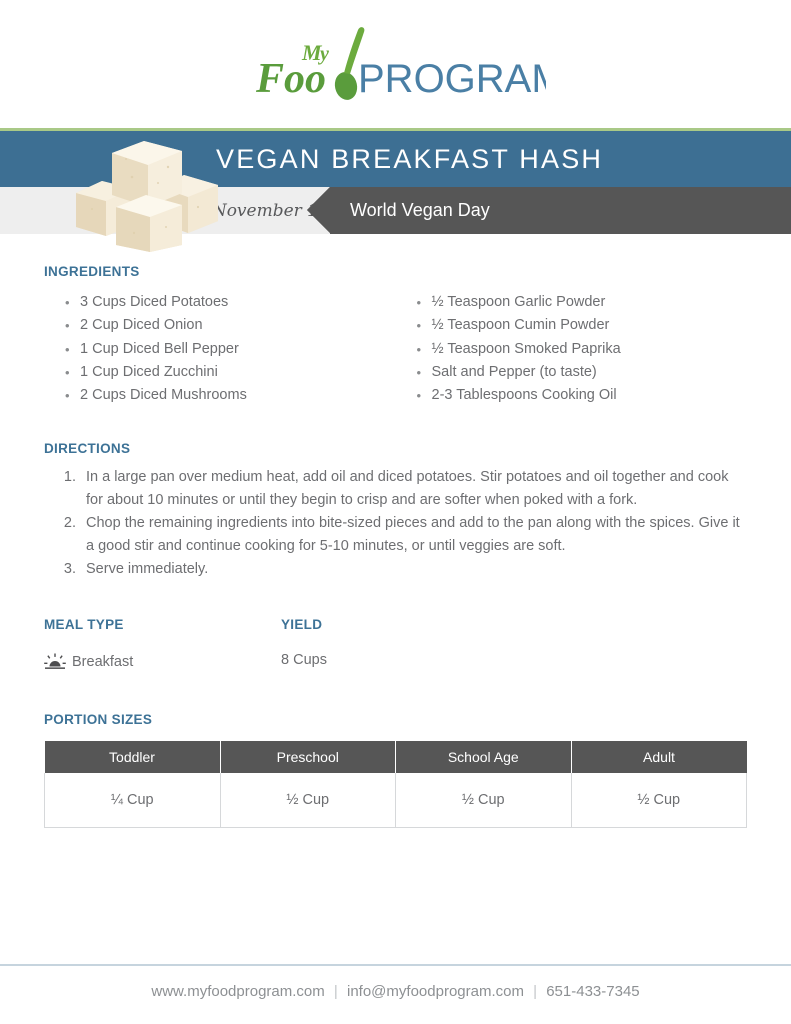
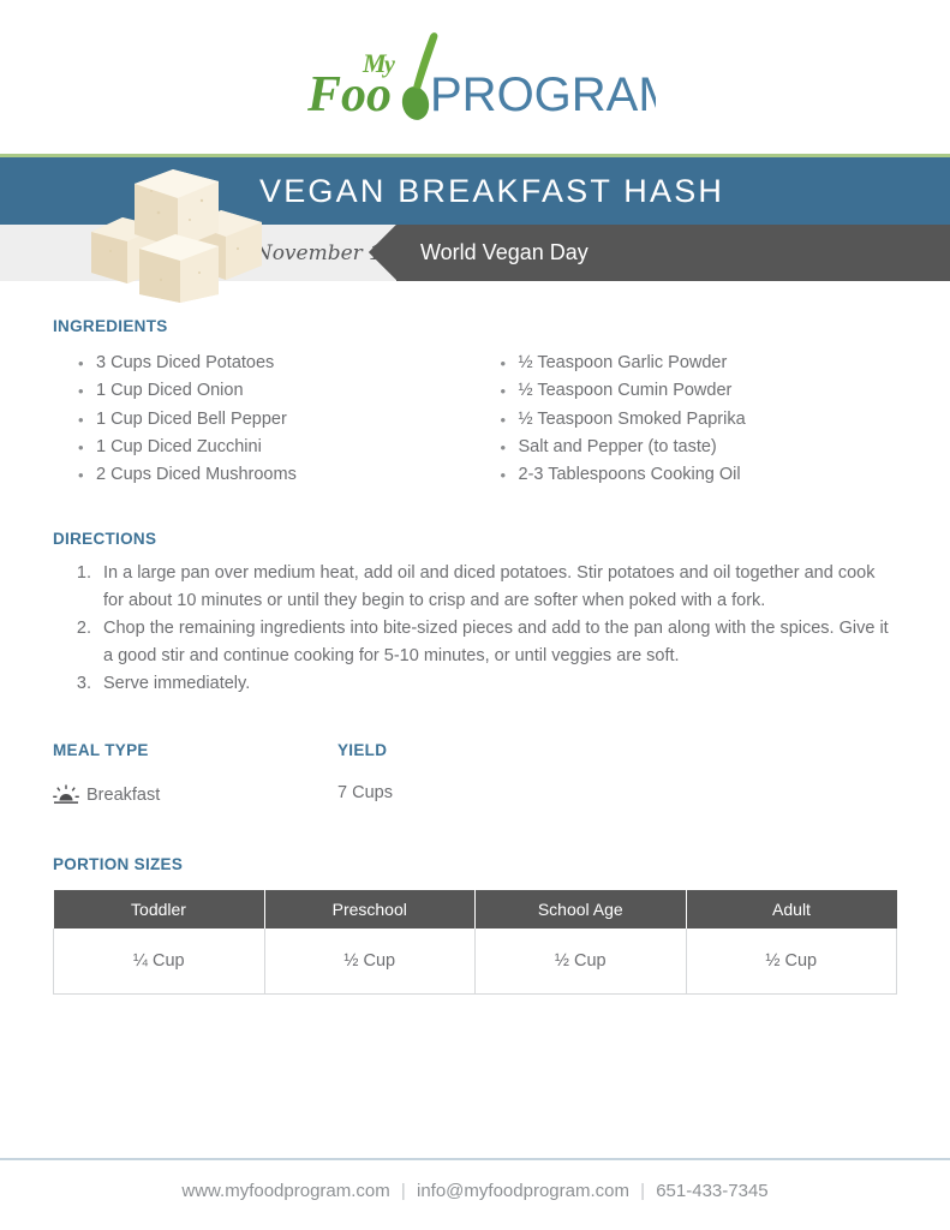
  M
  y
  Foo
  PROGRA
  VEGAN BREAKFAST HASH
  November
  World Vegan Day
  INGREDIENTS
  3 Cups Diced Potatoes
- 2 Cup Diced Onion
+ 1 Cup Diced Onion
  1 Cup Diced Bell Pepper
  1 Cup Diced Zucchini
  2 Cups Diced Mushrooms
  ½ Teaspoon Garlic Powder
  ½ Teaspoon Cumin Powder
  ½ Teaspoon Smoked Paprika
  Salt and Pepper (to taste)
  2-3 Tablespoons Cooking Oil
  DIRECTIONS
  In a large pan over medium heat, add oil and diced potatoes. Stir potatoes and oil together and cook for about 10 minutes or until they begin to crisp and are softer when poked with a fork.
  Chop the remaining ingredients into bite-sized pieces and add to the pan along with the spices. Give it a good stir and continue cooking for 5-10 minutes, or until veggies are soft.
  Serve immediately.
  MEAL TYPE
  Breakfast
  YIELD
- 8 Cups
+ 7 Cups
  PORTION SIZES
  Toddler	Preschool	School Age	Adult
  ¼ Cup	½ Cup	½ Cup	½ Cup
  www.myfoodprogram.com | info@myfoodprogram.com | 651-433-7345
